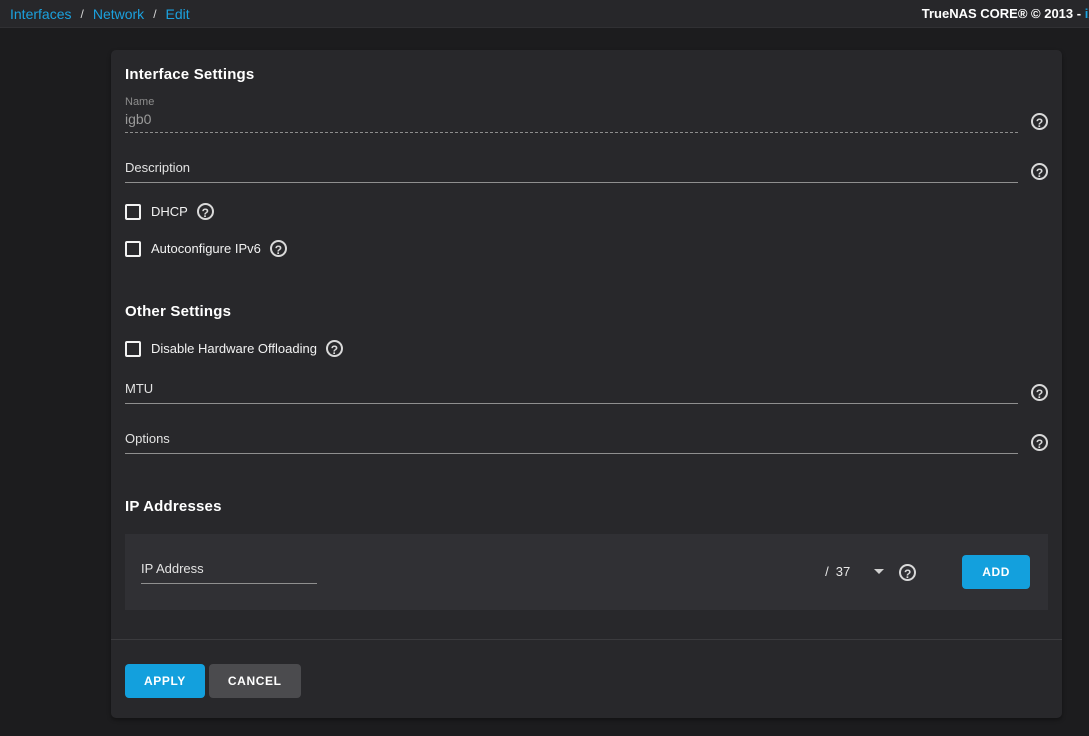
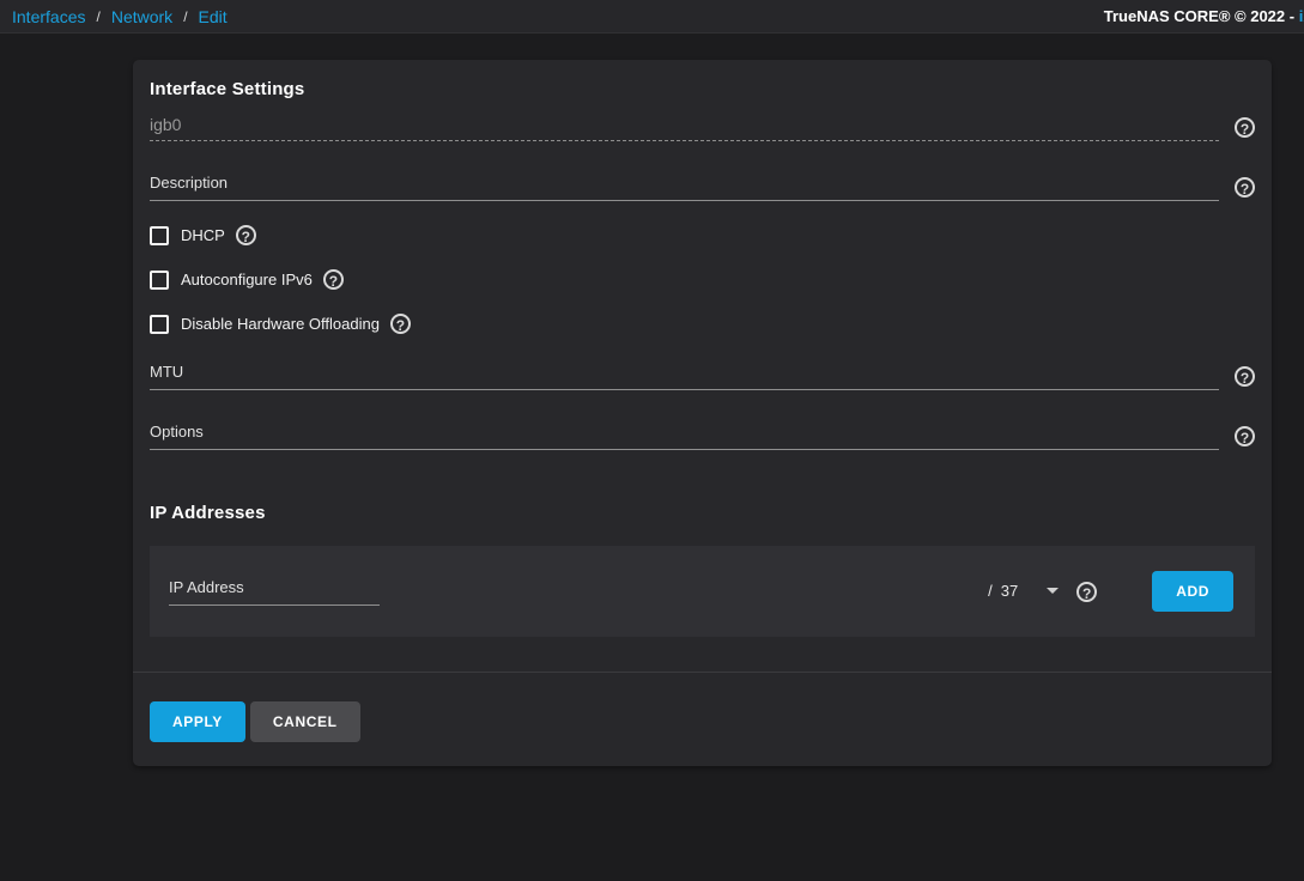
  Interfaces
  /
  Network
  /
  Edit
- TrueNAS CORE® © 2013 - i
+ TrueNAS CORE® © 2022 - i
  Interface Settings
- Name
  igb0
  ?
  Description
  ?
  DHCP
  ?
  Autoconfigure IPv6
  ?
- Other Settings
  Disable Hardware Offloading
  ?
  MTU
  ?
  Options
  ?
  IP Addresses
  IP Address
  /
  37
  ?
  ADD
  APPLY
  CANCEL
